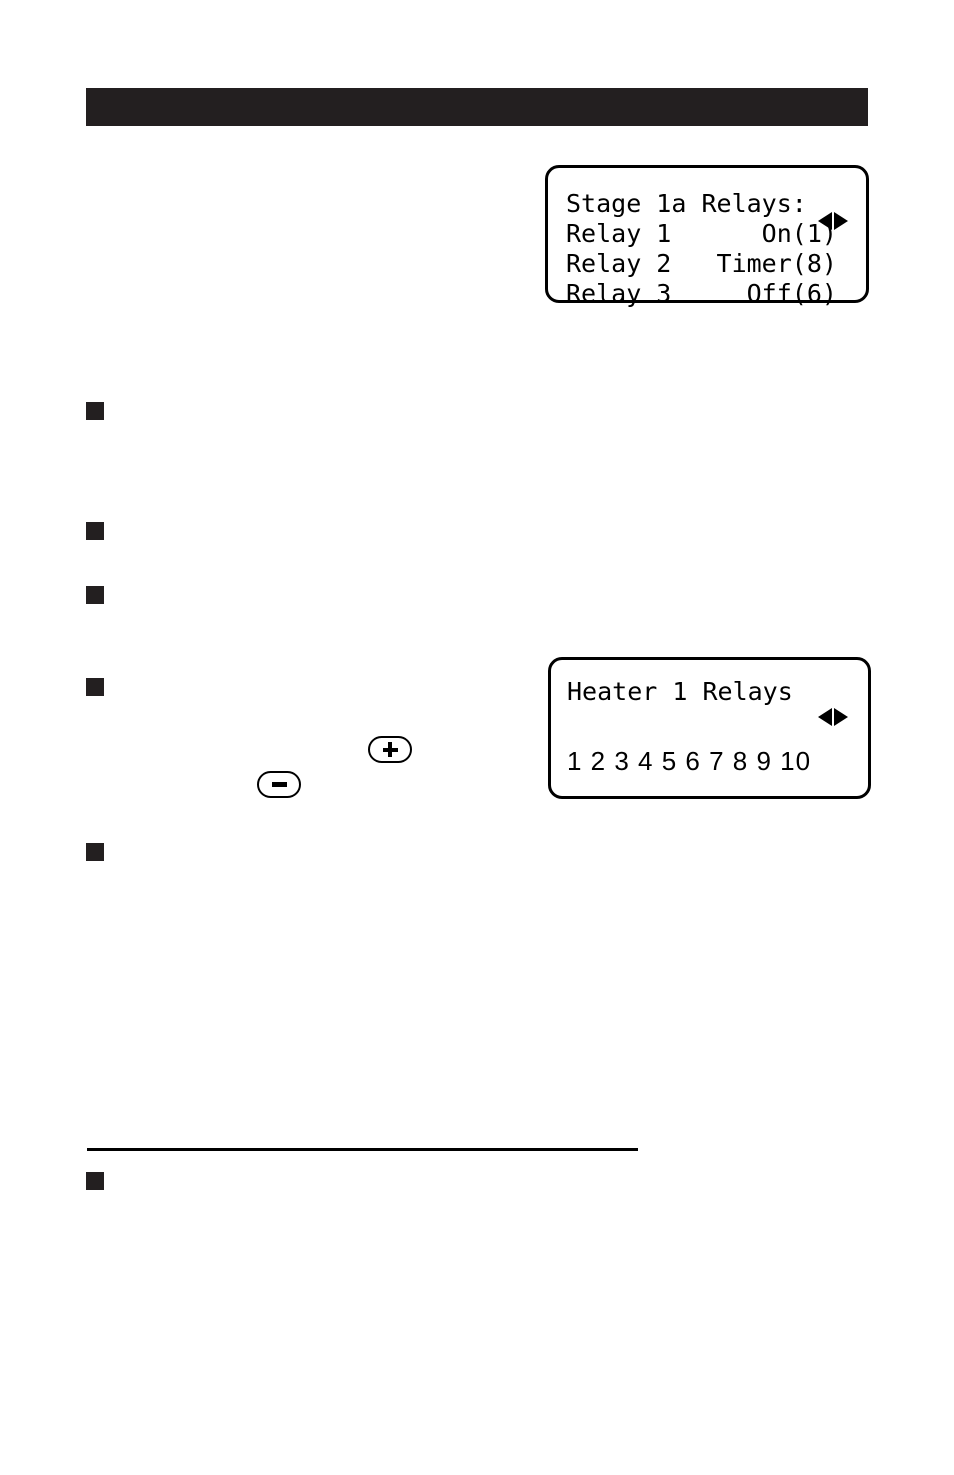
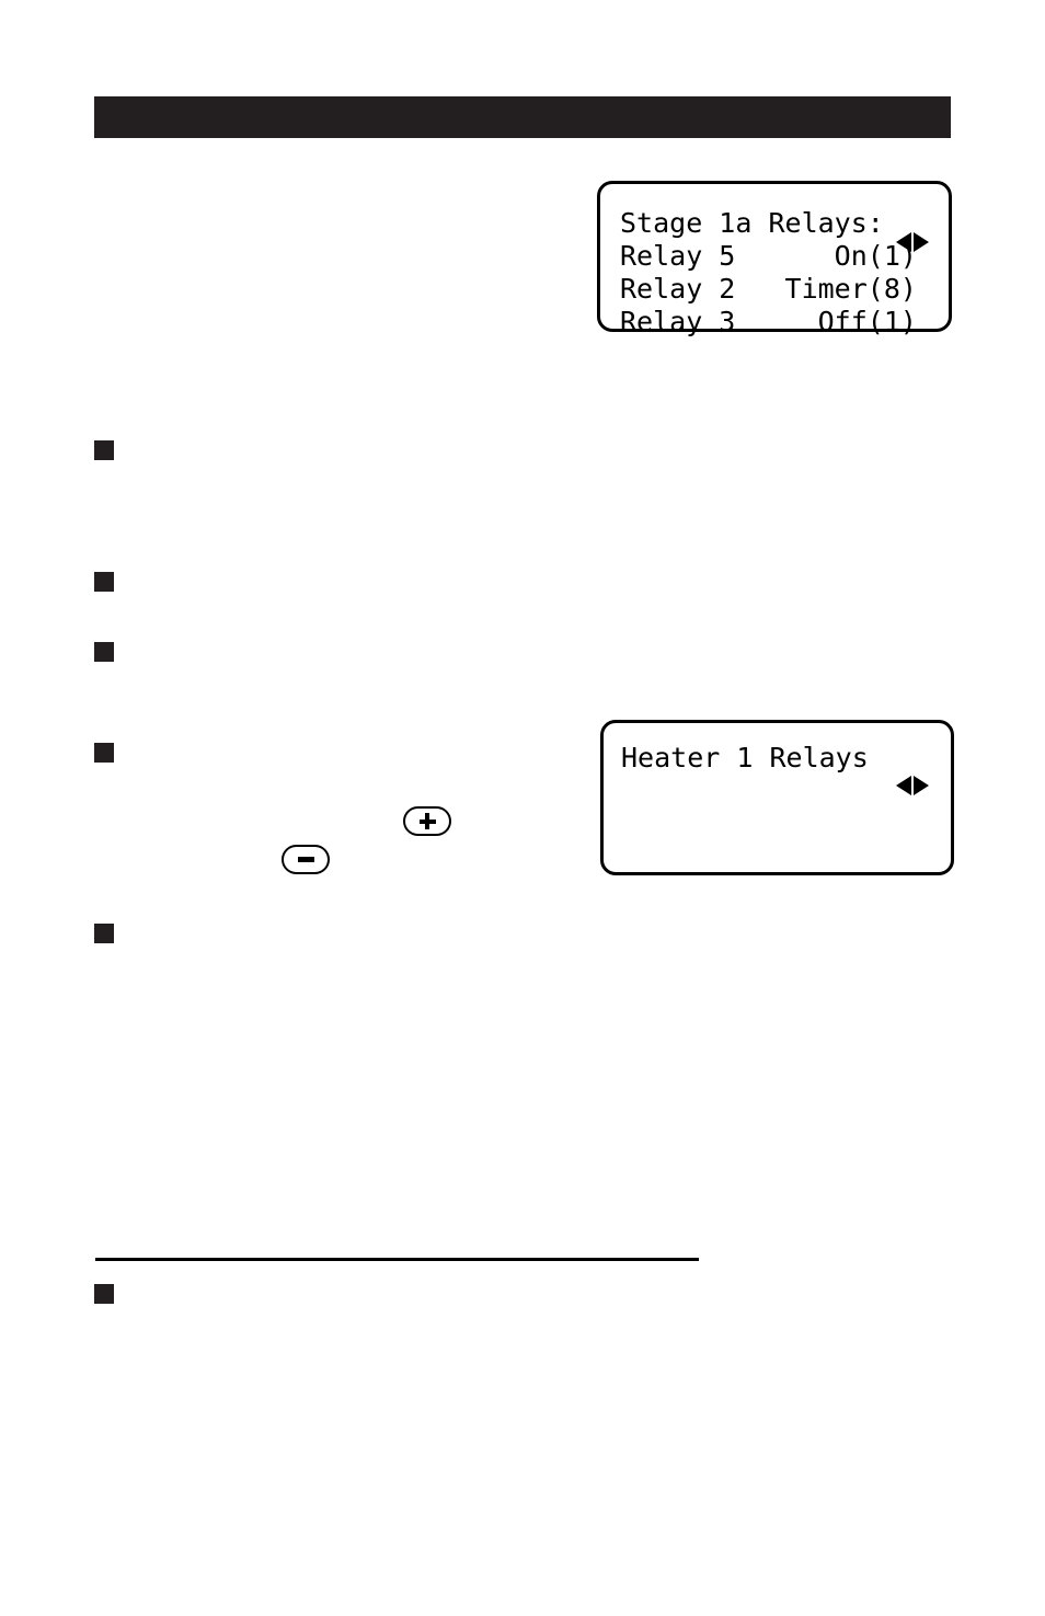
  Stage 1a Relays:
- Relay 1 On(1)
+ Relay 5 On(1)
  Relay 2 Timer(8)
- Relay 3 Off(6)
+ Relay 3 Off(1)
  Heater 1 Relays
- 1 2 3 4 5 6 7 8 9 10
